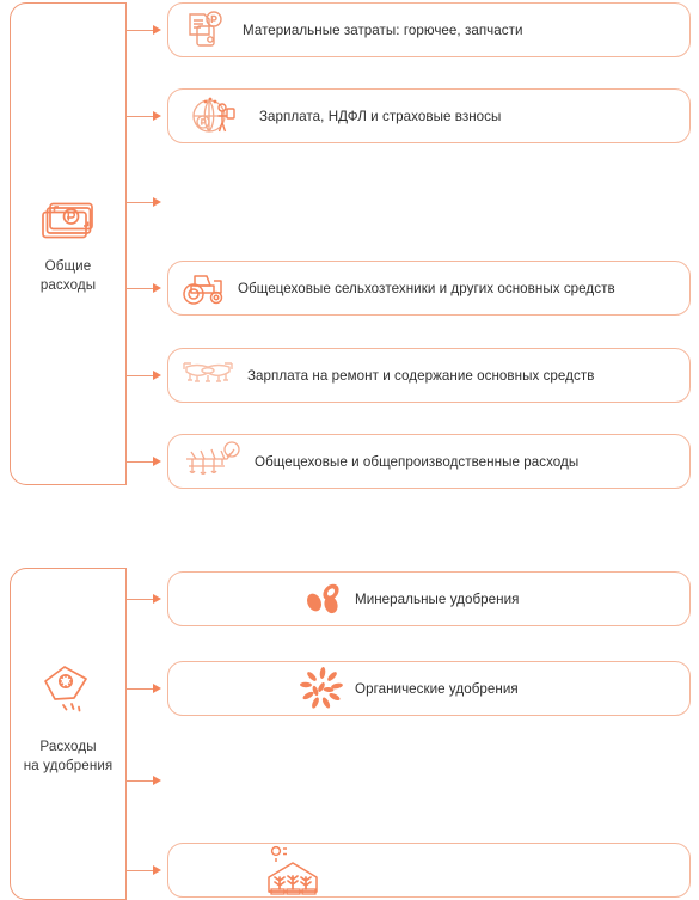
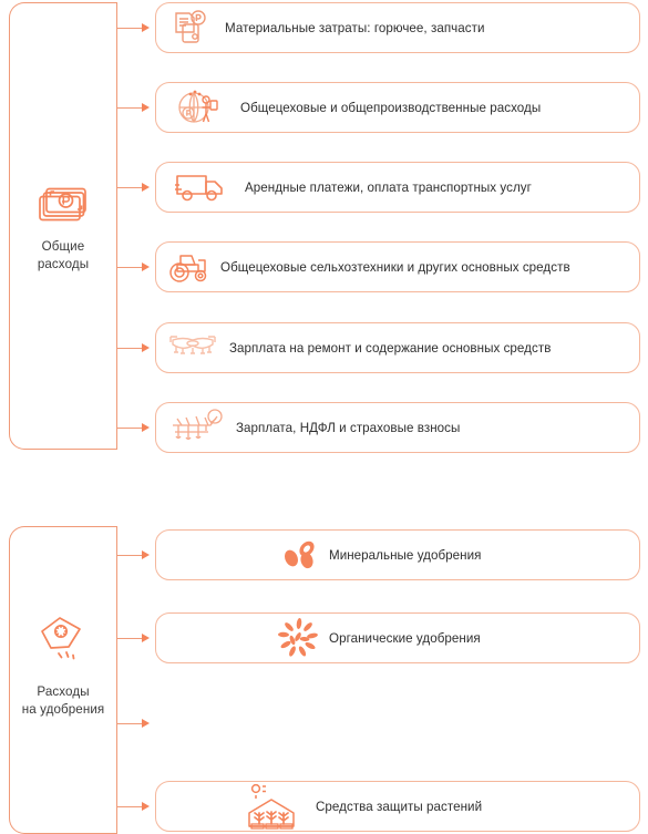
  Общие
  расходы
  Материальные затраты: горючее, запчасти
- Зарплата, НДФЛ и страховые взносы
+ Общецеховые и общепроизводственные расходы
+ Арендные платежи, оплата транспортных услуг
  Общецеховые сельхозтехники и других основных средств
  Зарплата на ремонт и содержание основных средств
- Общецеховые и общепроизводственные расходы
+ Зарплата, НДФЛ и страховые взносы
  Расходы
  на удобрения
  Минеральные удобрения
  Органические удобрения
+ Средства защиты растений
